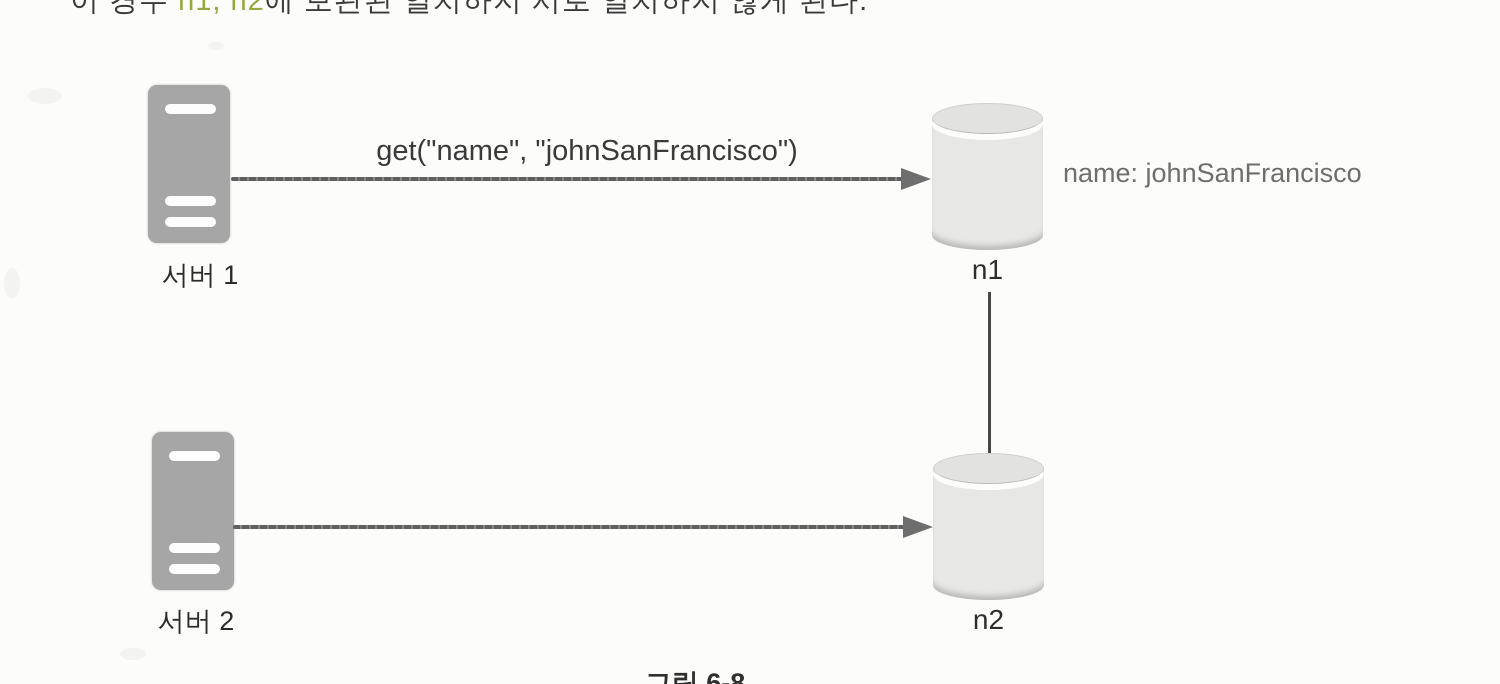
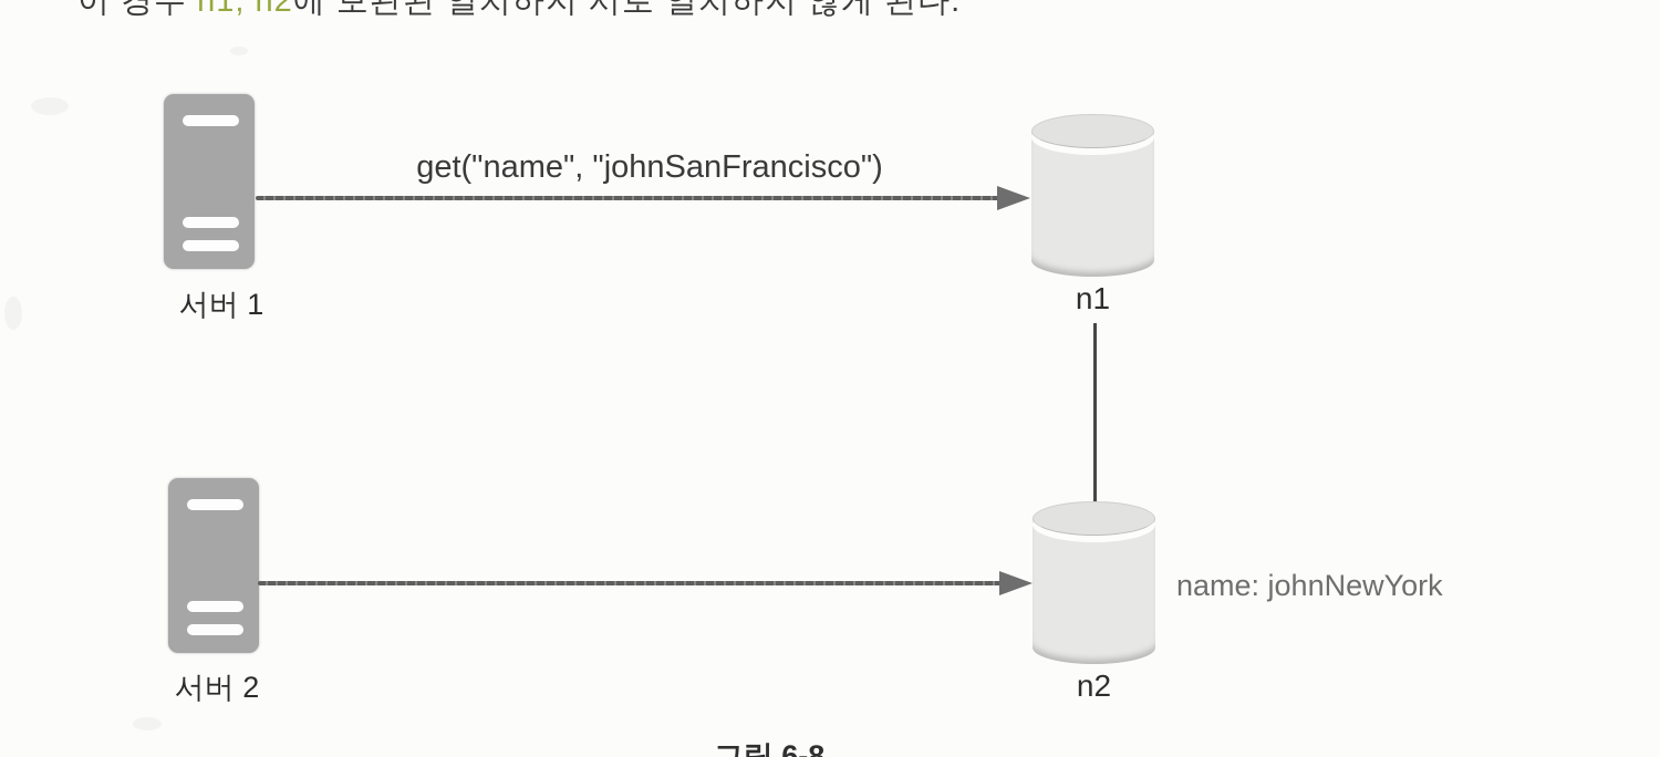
  이 경우 n1, n2에 보관된 일치하지 서로 일치하지 않게 된다.
  서버 1
  서버 2
  get("name", "johnSanFrancisco")
  n1
- name: johnSanFrancisco
  n2
+ name: johnNewYork
  그림 6-8
